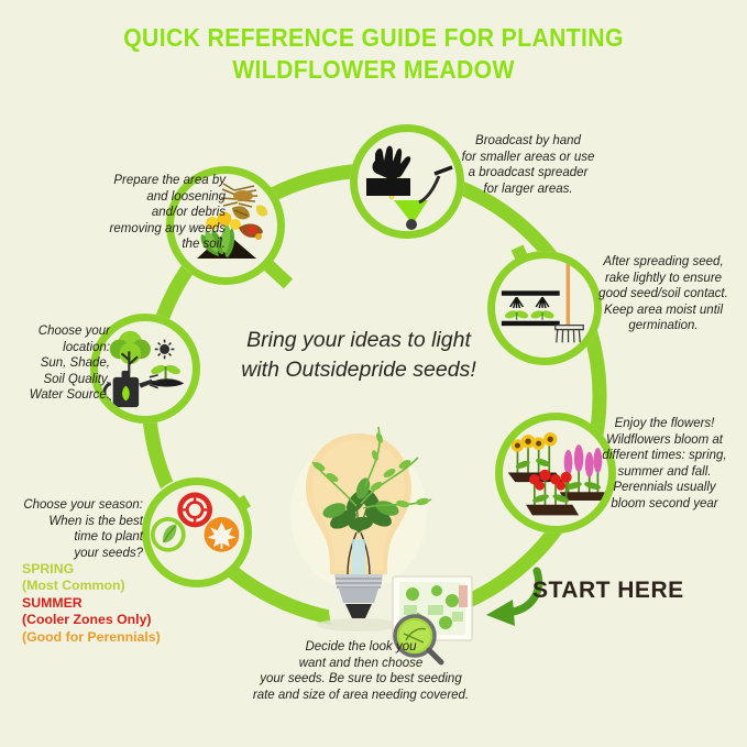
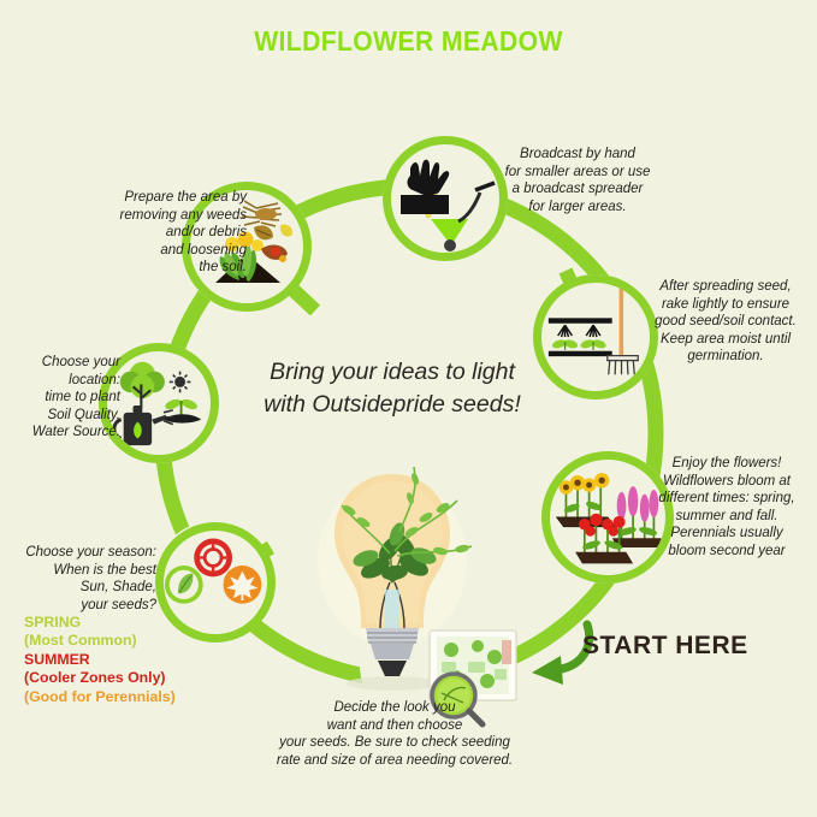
- QUICK REFERENCE GUIDE FOR PLANTING
  WILDFLOWER MEADOW
  START HERE
  Prepare the area by
- and loosening
+ removing any weeds
  and/or debris
- removing any weeds
+ and loosening
  the soil.
  Broadcast by hand
  for smaller areas or use
  a broadcast spreader
  for larger areas.
  After spreading seed,
  rake lightly to ensure
  good seed/soil contact.
  Keep area moist until
  germination.
  Choose your
  location:
- Sun, Shade,
+ time to plant
  Soil Quality,
  Water Source.
  Enjoy the flowers!
  Wildflowers bloom at
  different times: spring,
  summer and fall.
  Perennials usually
  bloom second year
  Choose your season:
  When is the best
- time to plant
+ Sun, Shade,
  your seeds?
  SPRING
  (Most Common)
  SUMMER
  (Cooler Zones Only)
  (Good for Perennials)
  Decide the look you
  want and then choose
- your seeds. Be sure to best seeding
+ your seeds. Be sure to check seeding
  rate and size of area needing covered.
  Bring your ideas to light
  with Outsidepride seeds!
